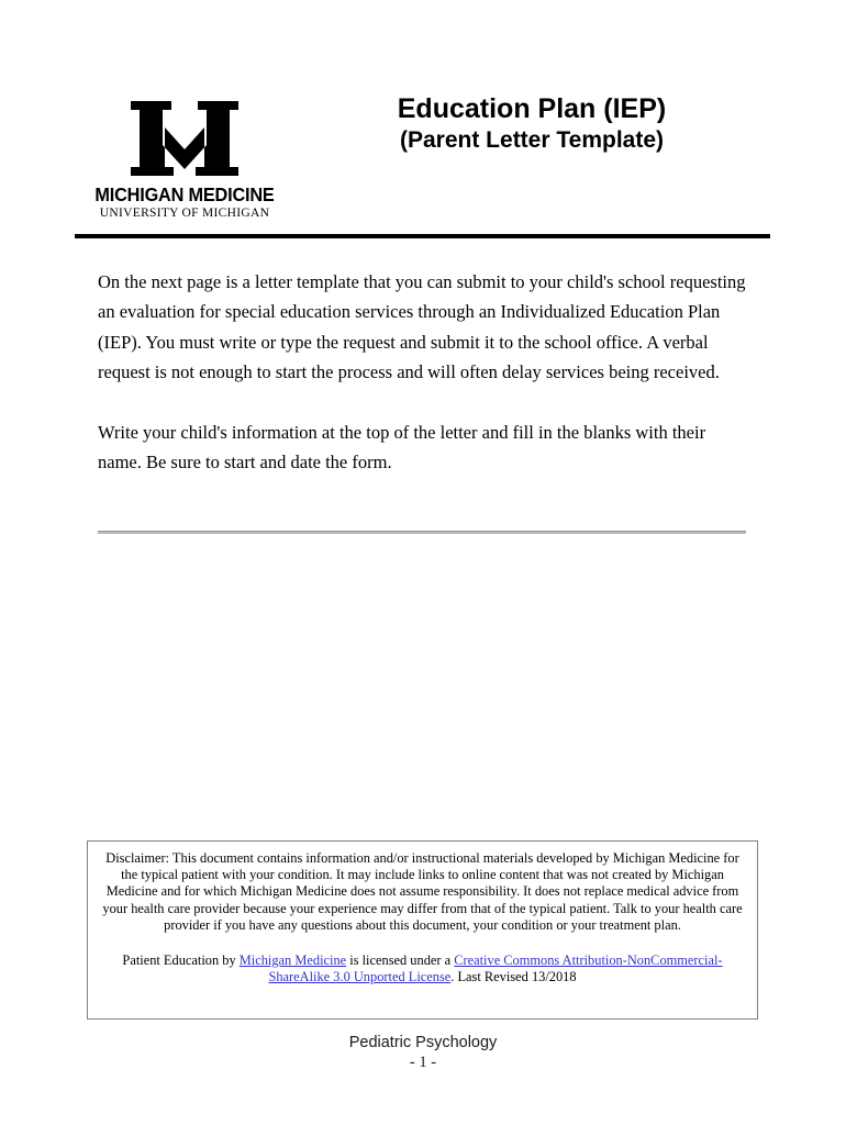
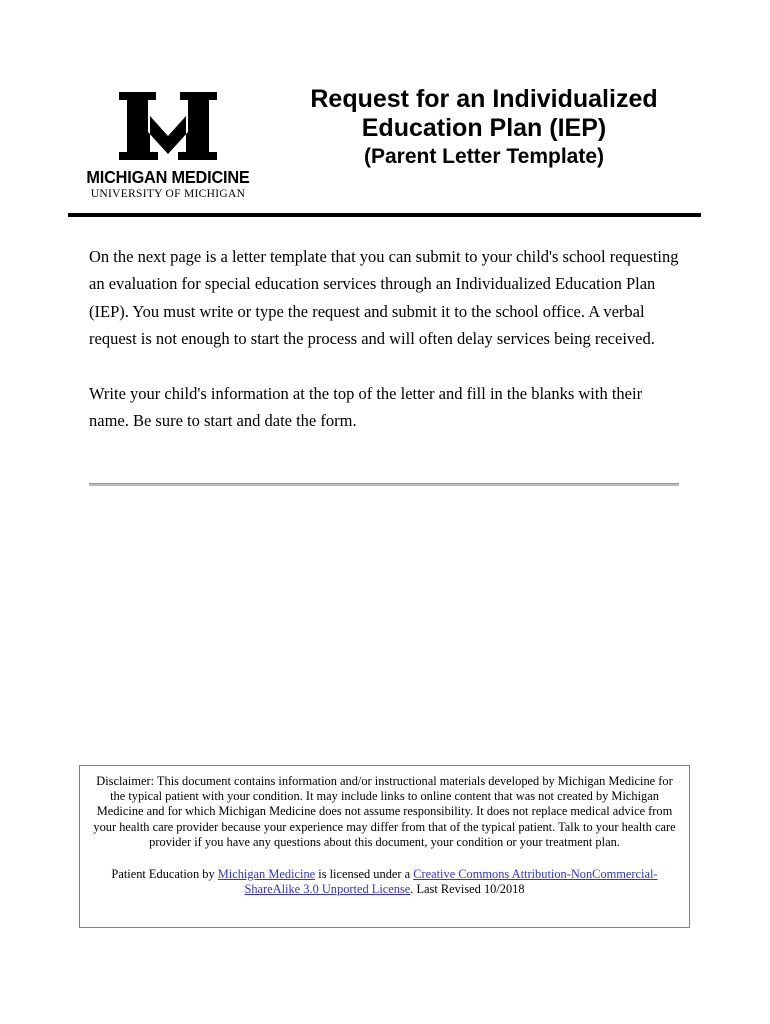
  MICHIGAN MEDICINE
  UNIVERSITY OF MICHIGAN
+ Request for an Individualized
  Education Plan (IEP)
  (Parent Letter Template)
  On the next page is a letter template that you can submit to your child's school requesting an evaluation for special education services through an Individualized Education Plan (IEP). You must write or type the request and submit it to the school office. A verbal request is not enough to start the process and will often delay services being received.
  Write your child's information at the top of the letter and fill in the blanks with their name. Be sure to start and date the form.
  Disclaimer: This document contains information and/or instructional materials developed by Michigan Medicine for the typical patient with your condition. It may include links to online content that was not created by Michigan Medicine and for which Michigan Medicine does not assume responsibility. It does not replace medical advice from your health care provider because your experience may differ from that of the typical patient. Talk to your health care provider if you have any questions about this document, your condition or your treatment plan.
- Patient Education by Michigan Medicine is licensed under a Creative Commons Attribution-NonCommercial-ShareAlike 3.0 Unported License. Last Revised 13/2018
+ Patient Education by Michigan Medicine is licensed under a Creative Commons Attribution-NonCommercial-ShareAlike 3.0 Unported License. Last Revised 10/2018
- Pediatric Psychology
- - 1 -
